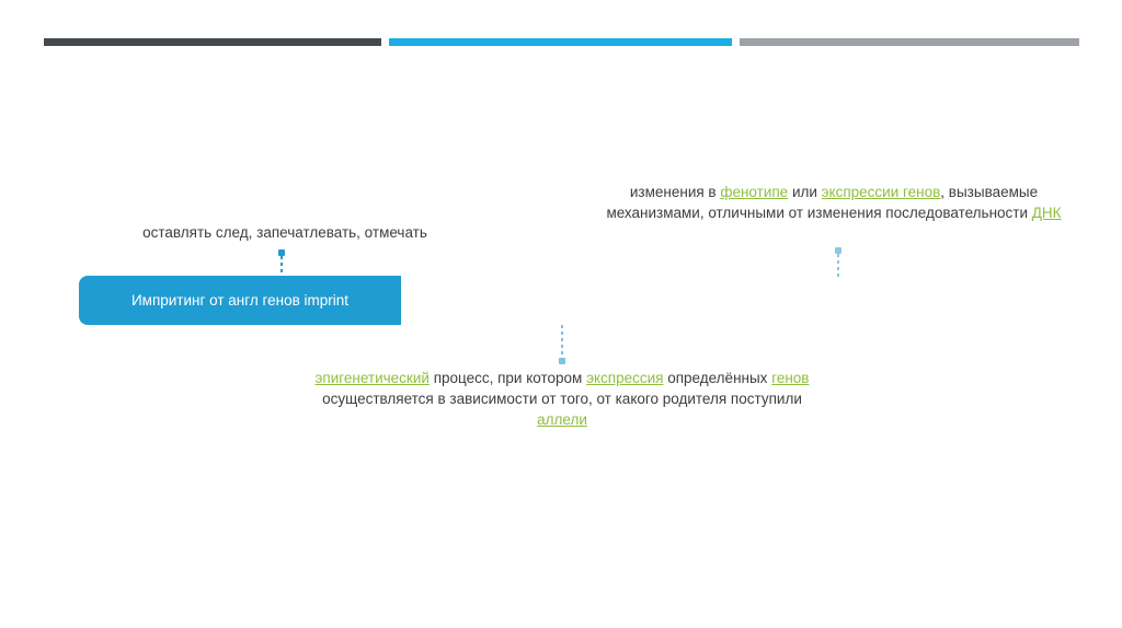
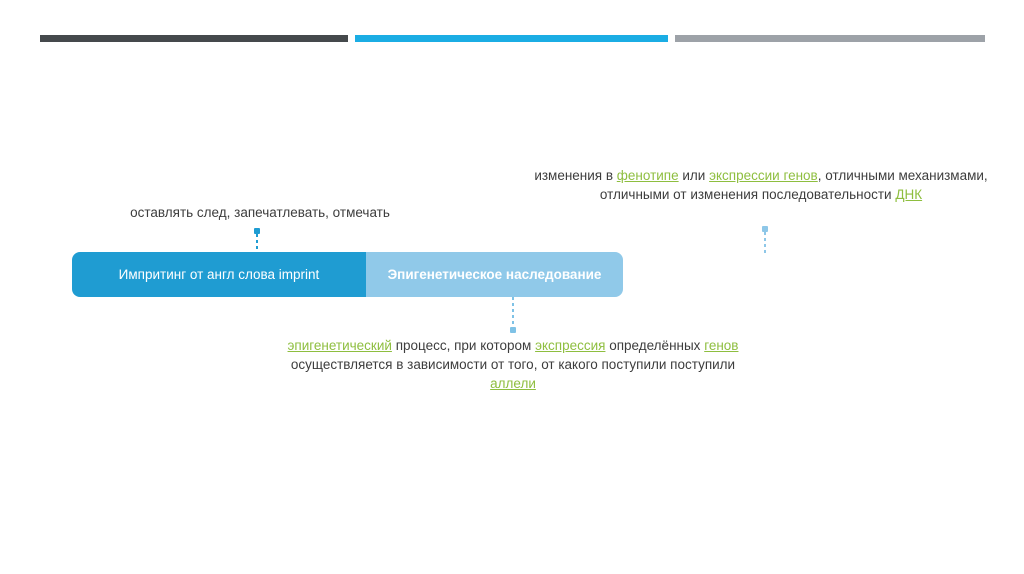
  оставлять след, запечатлевать, отмечать
- изменения в фенотипе или экспрессии генов, вызываемые механизмами, отличными от изменения последовательности ДНК
+ изменения в фенотипе или экспрессии генов, отличными механизмами, отличными от изменения последовательности ДНК
- Импритинг от англ генов imprint
+ Импритинг от англ слова imprint
+ Эпигенетическое наследование
- эпигенетический процесс, при котором экспрессия определённых генов осуществляется в зависимости от того, от какого родителя поступили аллели
+ эпигенетический процесс, при котором экспрессия определённых генов осуществляется в зависимости от того, от какого поступили поступили аллели
